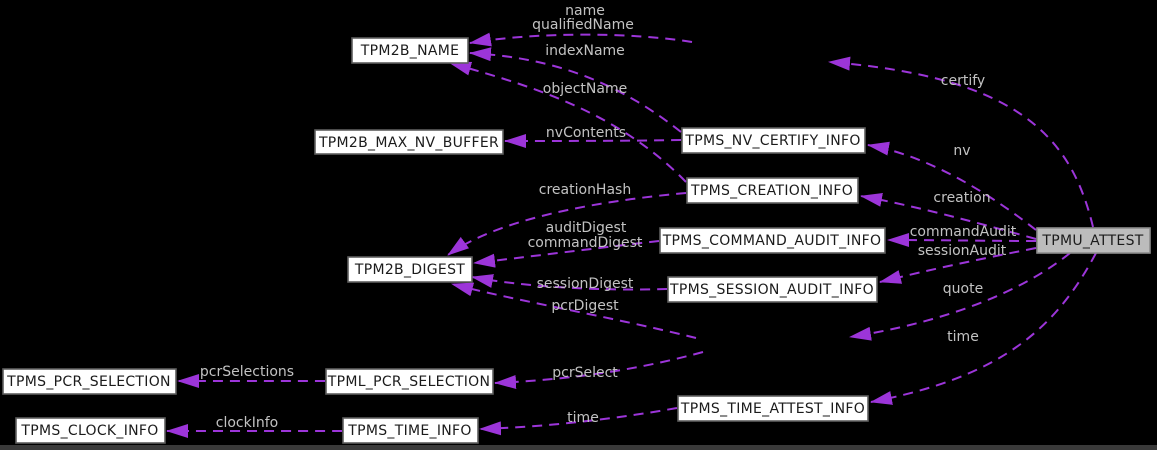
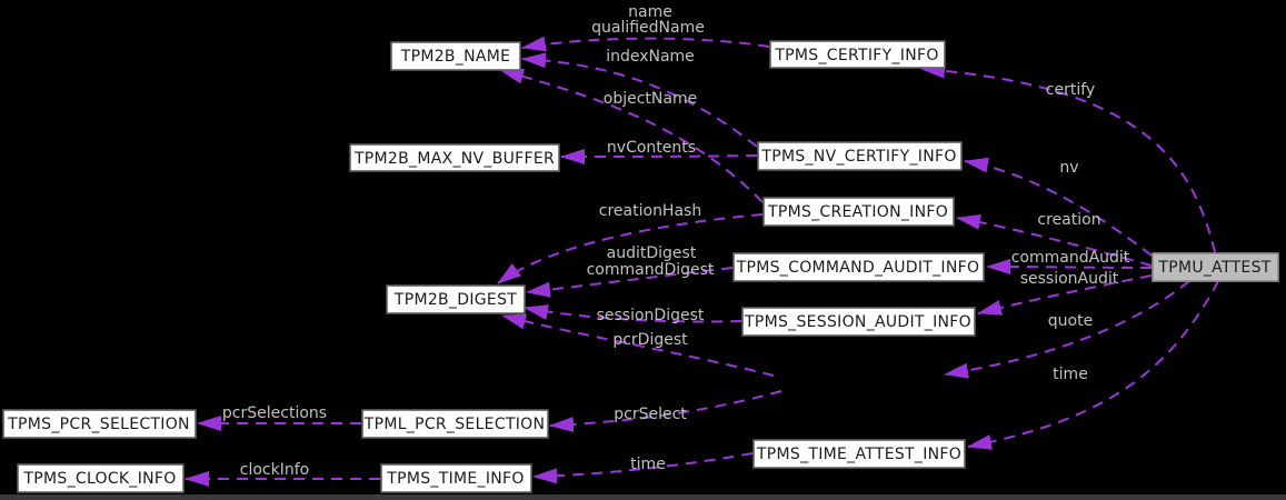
  name
  qualifiedName
  indexName
  objectName
  nvContents
  creationHash
  auditDigest
  commandDigest
  sessionDigest
  pcrDigest
  pcrSelect
  time
  pcrSelections
  clockInfo
  certify
  nv
  creation
  commandAudit
  sessionAudit
  quote
  time
  TPM2B_NAME
+ TPMS_CERTIFY_INFO
  TPM2B_MAX_NV_BUFFER
  TPMS_NV_CERTIFY_INFO
  TPMS_CREATION_INFO
  TPMS_COMMAND_AUDIT_INFO
  TPM2B_DIGEST
  TPMS_SESSION_AUDIT_INFO
  TPMS_PCR_SELECTION
  TPML_PCR_SELECTION
  TPMS_CLOCK_INFO
  TPMS_TIME_INFO
  TPMS_TIME_ATTEST_INFO
  TPMU_ATTEST
